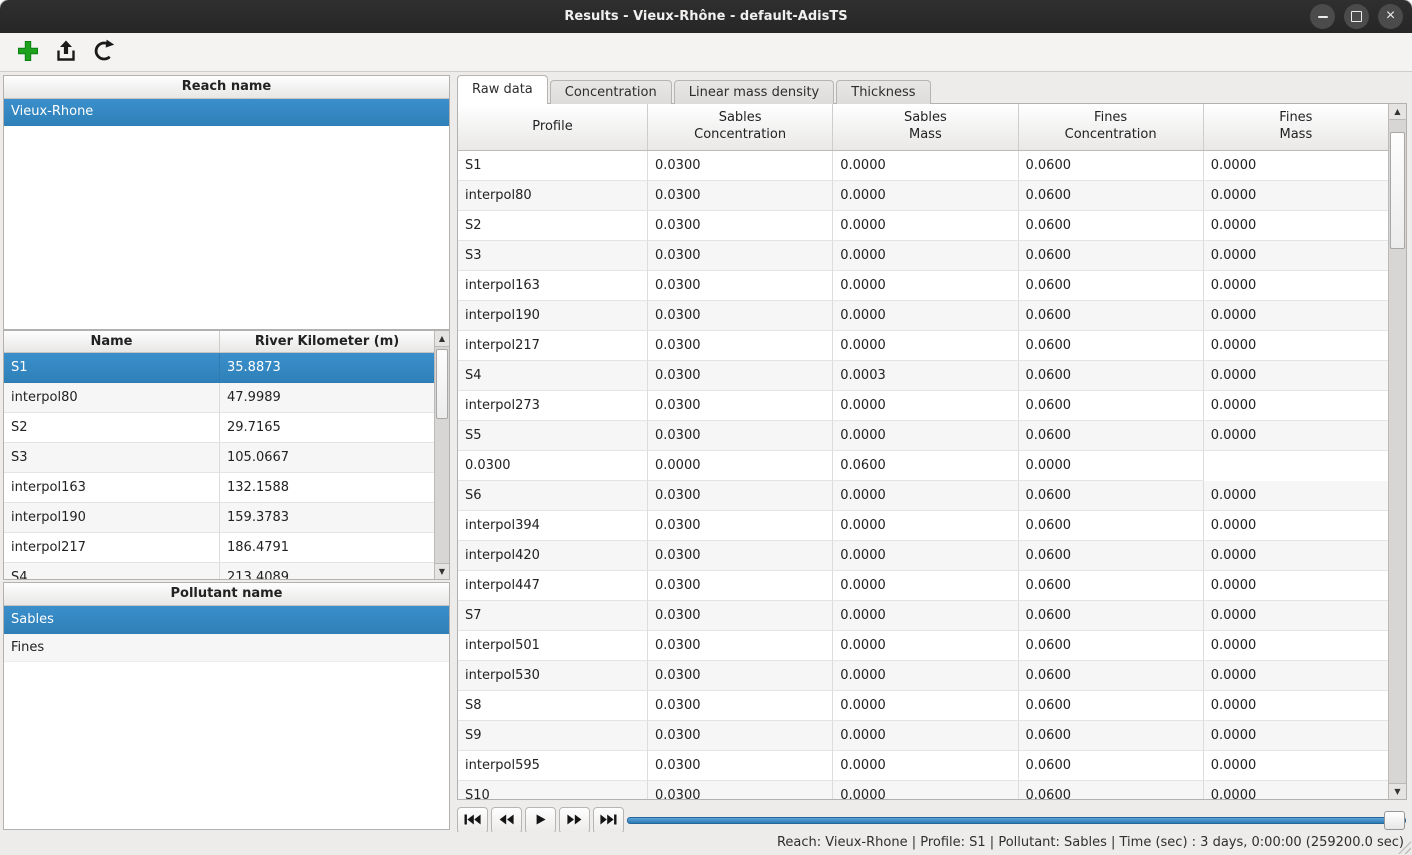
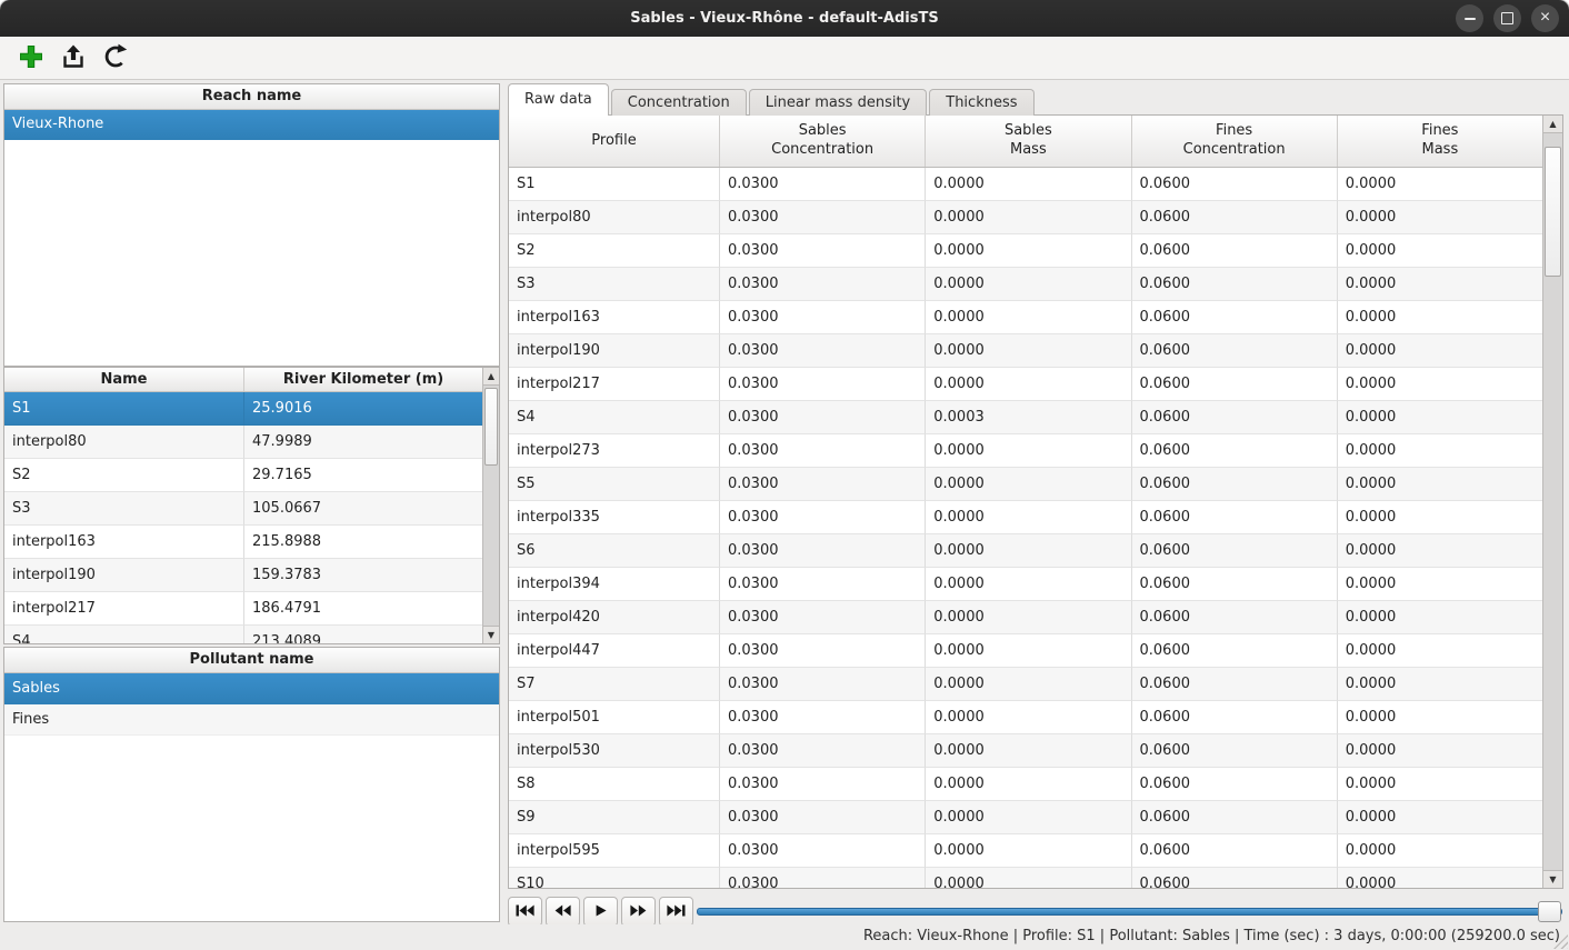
- Results - Vieux-Rhône - default-AdisTS
+ Sables - Vieux-Rhône - default-AdisTS
  ×
  Reach name
  Vieux-Rhone
  Name
  River Kilometer (m)
  S1
- 35.8873
+ 25.9016
  interpol80
  47.9989
  S2
  29.7165
  S3
  105.0667
  interpol163
- 132.1588
+ 215.8988
  interpol190
  159.3783
  interpol217
  186.4791
  S4
  213.4089
  ▲
  ▼
  Pollutant name
  Sables
  Fines
  Raw data
  Concentration
  Linear mass density
  Thickness
  Profile
  Sables
  Concentration
  Sables
  Mass
  Fines
  Concentration
  Fines
  Mass
  S1
  0.0300
  0.0000
  0.0600
  0.0000
  interpol80
  0.0300
  0.0000
  0.0600
  0.0000
  S2
  0.0300
  0.0000
  0.0600
  0.0000
  S3
  0.0300
  0.0000
  0.0600
  0.0000
  interpol163
  0.0300
  0.0000
  0.0600
  0.0000
  interpol190
  0.0300
  0.0000
  0.0600
  0.0000
  interpol217
  0.0300
  0.0000
  0.0600
  0.0000
  S4
  0.0300
  0.0003
  0.0600
  0.0000
  interpol273
  0.0300
  0.0000
  0.0600
  0.0000
  S5
  0.0300
  0.0000
  0.0600
  0.0000
+ interpol335
  0.0300
  0.0000
  0.0600
  0.0000
  S6
  0.0300
  0.0000
  0.0600
  0.0000
  interpol394
  0.0300
  0.0000
  0.0600
  0.0000
  interpol420
  0.0300
  0.0000
  0.0600
  0.0000
  interpol447
  0.0300
  0.0000
  0.0600
  0.0000
  S7
  0.0300
  0.0000
  0.0600
  0.0000
  interpol501
  0.0300
  0.0000
  0.0600
  0.0000
  interpol530
  0.0300
  0.0000
  0.0600
  0.0000
  S8
  0.0300
  0.0000
  0.0600
  0.0000
  S9
  0.0300
  0.0000
  0.0600
  0.0000
  interpol595
  0.0300
  0.0000
  0.0600
  0.0000
  S10
  0.0300
  0.0000
  0.0600
  0.0000
  ▲
  ▼
  Reach: Vieux-Rhone | Profile: S1 | Pollutant: Sables | Time (sec) : 3 days, 0:00:00 (259200.0 sec)
